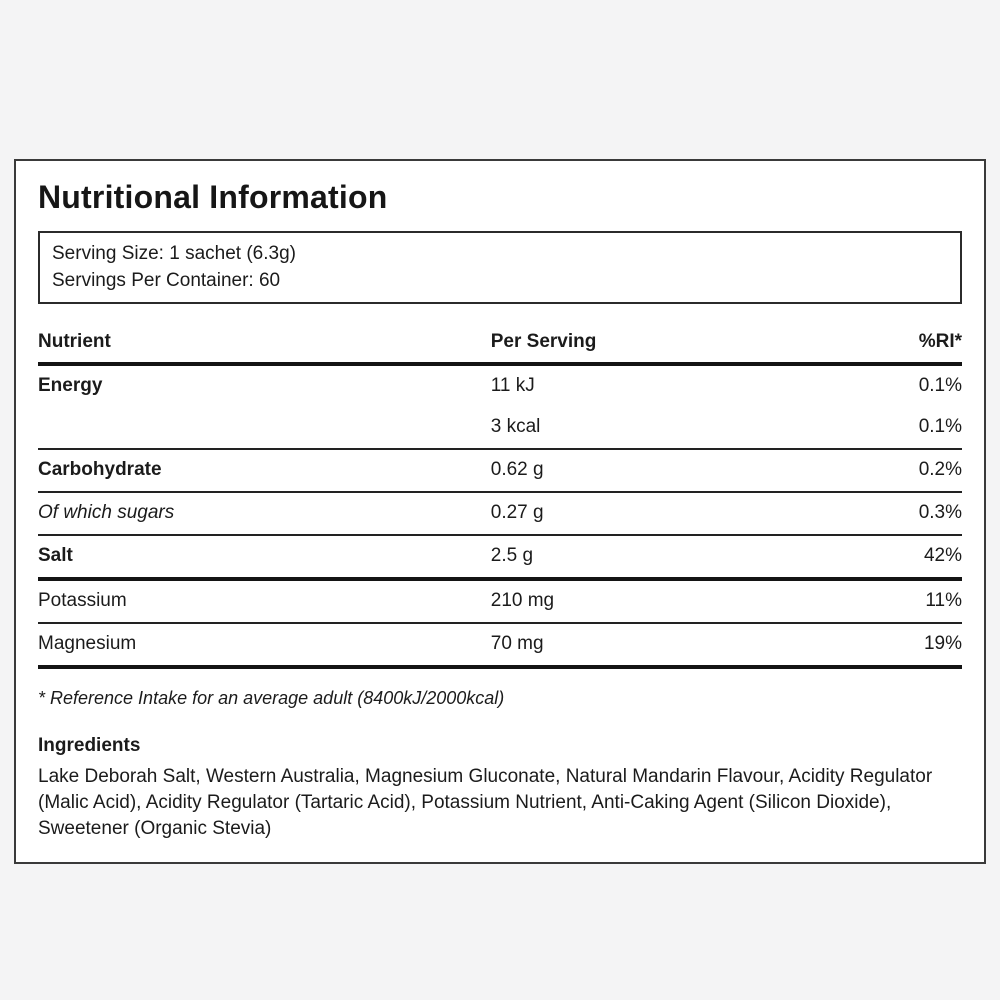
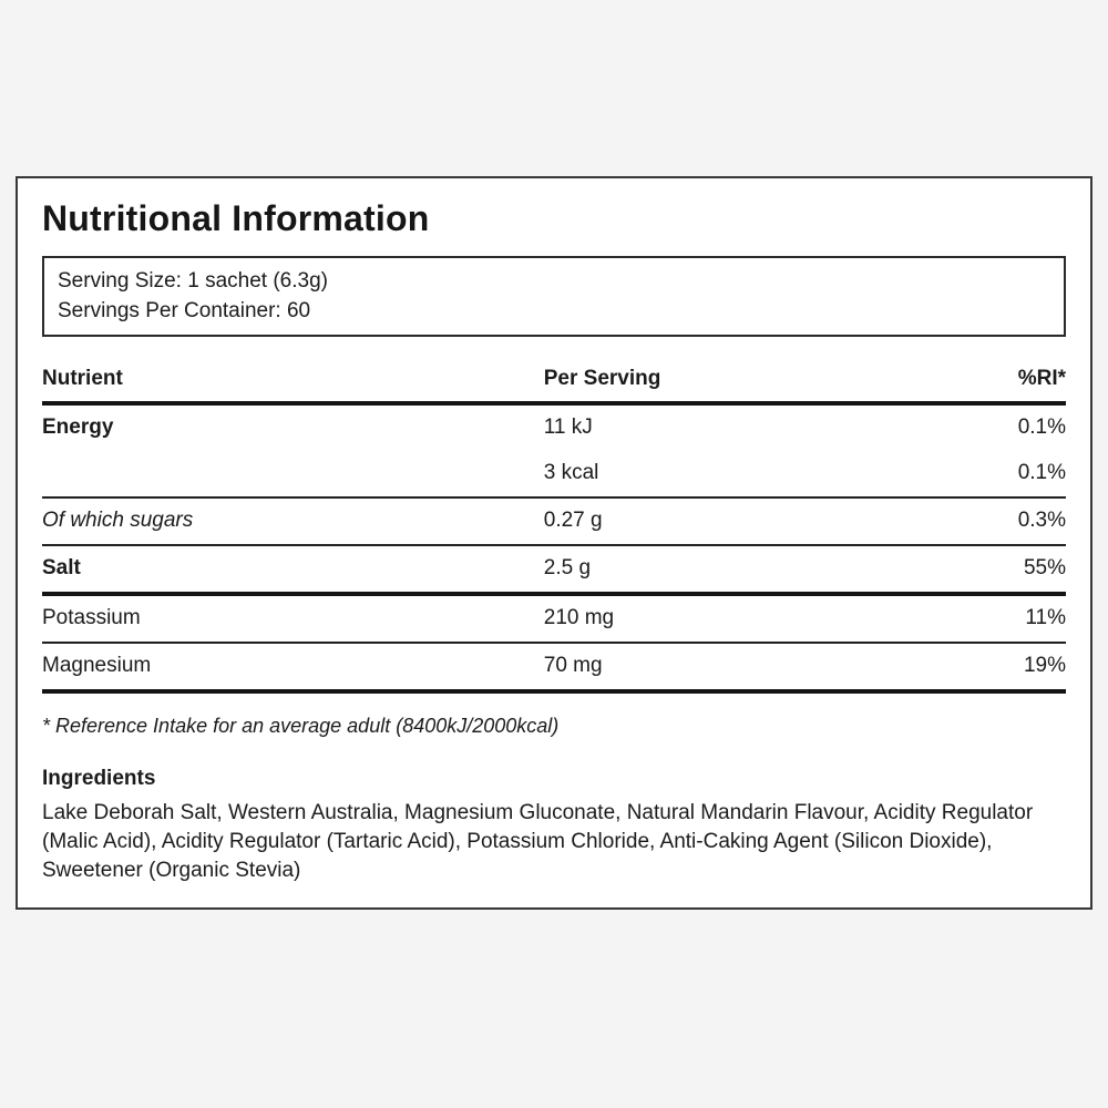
  Nutritional Information
  Serving Size: 1 sachet (6.3g)
  Servings Per Container: 60
  Nutrient	Per Serving	%RI*
  Energy	11 kJ	0.1%
  	3 kcal	0.1%
- Carbohydrate	0.62 g	0.2%
  Of which sugars	0.27 g	0.3%
- Salt	2.5 g	42%
+ Salt	2.5 g	55%
  Potassium	210 mg	11%
  Magnesium	70 mg	19%
  * Reference Intake for an average adult (8400kJ/2000kcal)
  Ingredients
- Lake Deborah Salt, Western Australia, Magnesium Gluconate, Natural Mandarin Flavour, Acidity Regulator (Malic Acid), Acidity Regulator (Tartaric Acid), Potassium Nutrient, Anti-Caking Agent (Silicon Dioxide), Sweetener (Organic Stevia)
+ Lake Deborah Salt, Western Australia, Magnesium Gluconate, Natural Mandarin Flavour, Acidity Regulator (Malic Acid), Acidity Regulator (Tartaric Acid), Potassium Chloride, Anti-Caking Agent (Silicon Dioxide), Sweetener (Organic Stevia)
